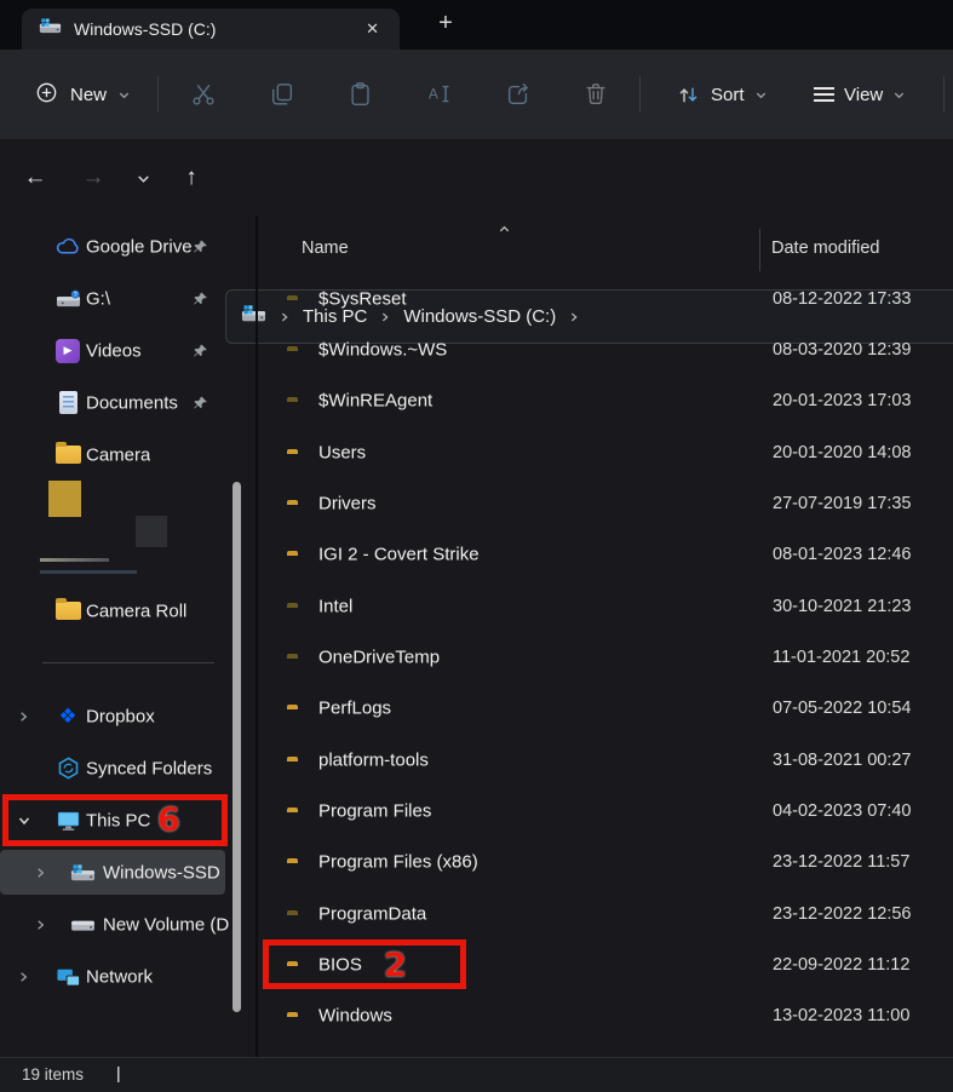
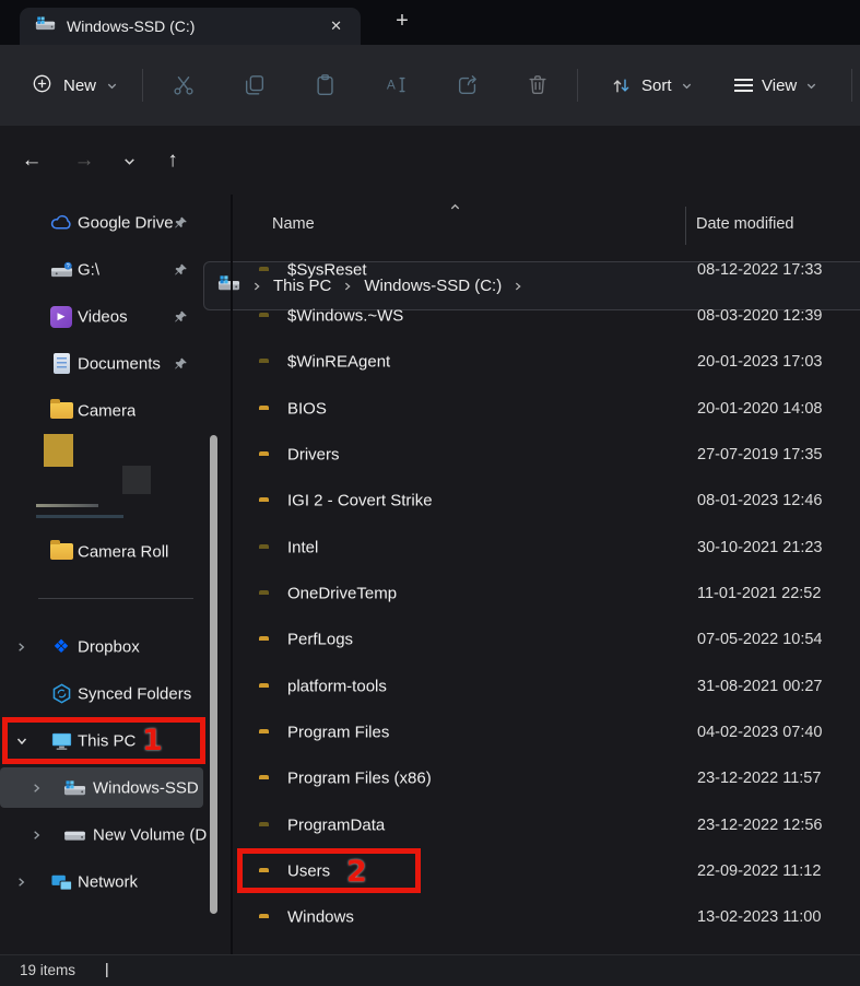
  Windows-SSD (C:)
  ✕
  +
  New
  A
  Sort
  View
  ←
  →
  ↑
  This PC
  Windows-SSD (C:)
  Google Drive
  G:\
  ▶
  Videos
  Documents
  Camera
  Camera Roll
  ❖
  Dropbox
  Synced Folders
  This PC
- 6
+ 1
  Windows-SSD
  New Volume (D
  Network
  Name
  Date modified
  $SysReset
  08-12-2022 17:33
  $Windows.~WS
  08-03-2020 12:39
  $WinREAgent
  20-01-2023 17:03
- Users
+ BIOS
  20-01-2020 14:08
  Drivers
  27-07-2019 17:35
  IGI 2 - Covert Strike
  08-01-2023 12:46
  Intel
  30-10-2021 21:23
  OneDriveTemp
- 11-01-2021 20:52
+ 11-01-2021 22:52
  PerfLogs
  07-05-2022 10:54
  platform-tools
  31-08-2021 00:27
  Program Files
  04-02-2023 07:40
  Program Files (x86)
  23-12-2022 11:57
  ProgramData
  23-12-2022 12:56
- BIOS
+ Users
  22-09-2022 11:12
  2
  Windows
  13-02-2023 11:00
  19 items
  |
